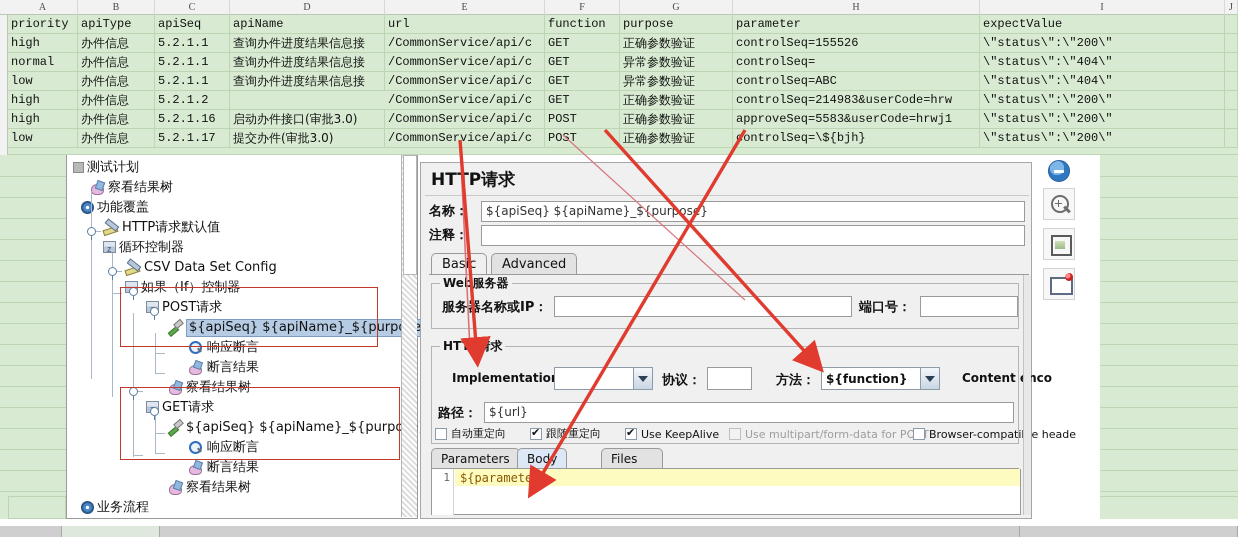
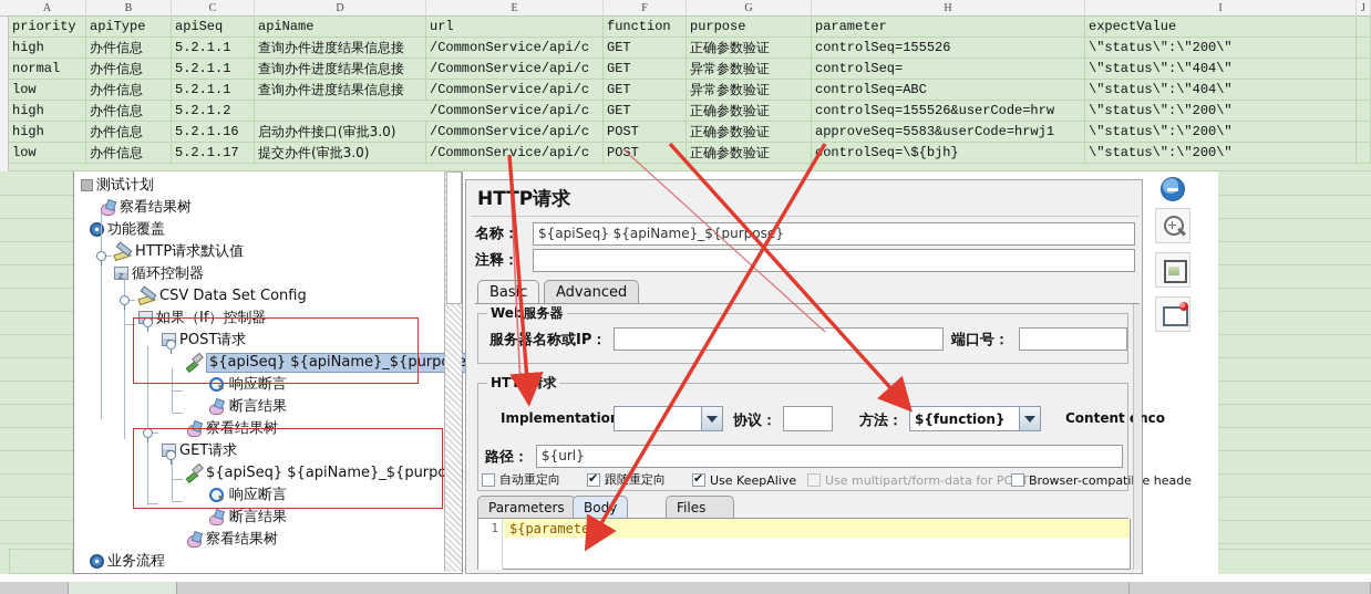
  A
  B
  C
  D
  E
  F
  G
  H
  I
  J
  priority
  apiType
  apiSeq
  apiName
  url
  function
  purpose
  parameter
  expectValue
  high
  办件信息
  5.2.1.1
  查询办件进度结果信息接
  /CommonService/api/c
  GET
  正确参数验证
  controlSeq=155526
  \"status\":\"200\"
  normal
  办件信息
  5.2.1.1
  查询办件进度结果信息接
  /CommonService/api/c
  GET
  异常参数验证
  controlSeq=
  \"status\":\"404\"
  low
  办件信息
  5.2.1.1
  查询办件进度结果信息接
  /CommonService/api/c
  GET
  异常参数验证
  controlSeq=ABC
  \"status\":\"404\"
  high
  办件信息
  5.2.1.2
  /CommonService/api/c
  GET
  正确参数验证
- controlSeq=214983&userCode=hrw
+ controlSeq=155526&userCode=hrw
  \"status\":\"200\"
  high
  办件信息
  5.2.1.16
  启动办件接口(审批3.0)
  /CommonService/api/c
  POST
  正确参数验证
  approveSeq=5583&userCode=hrwj1
  \"status\":\"200\"
  low
  办件信息
  5.2.1.17
  提交办件(审批3.0)
  /CommonService/api/c
  POT
  正确参数验证
  ontrolSeq=\${bjh}
  \"status\":\"200\"
  测试计划
  察看结果树
  功能覆盖
  HTTP请求默认值
  循环控制器
  CSV Data Set Config
  如果（If）控制器
  POST请求
  ${apiSeq} ${apiName}_${purpe
  响应断言
  断言结果
  察看结果树
  GET请求
  ${apiSeq} ${apiName}_${purpo
  响应断言
  断言结果
  察看结果树
  业务流程
  HTP请求
  名称：
  ${apiSeq} ${apiName}_$purpos}
  注释：
  Basic
  Advanced
  Web服务器
  服务名称或IP：
  端口号：
  HTTP请求
  Implementatio
  协议：
  方法：
  ${function}
  Contentnco
  路径：
  ${url}
  自动重定向
  跟随重定向
  Use KeepAlive
  Use multipart/form-data for POT
  Browser-compatie heade
  Parameters
  1
  ${parameter}
